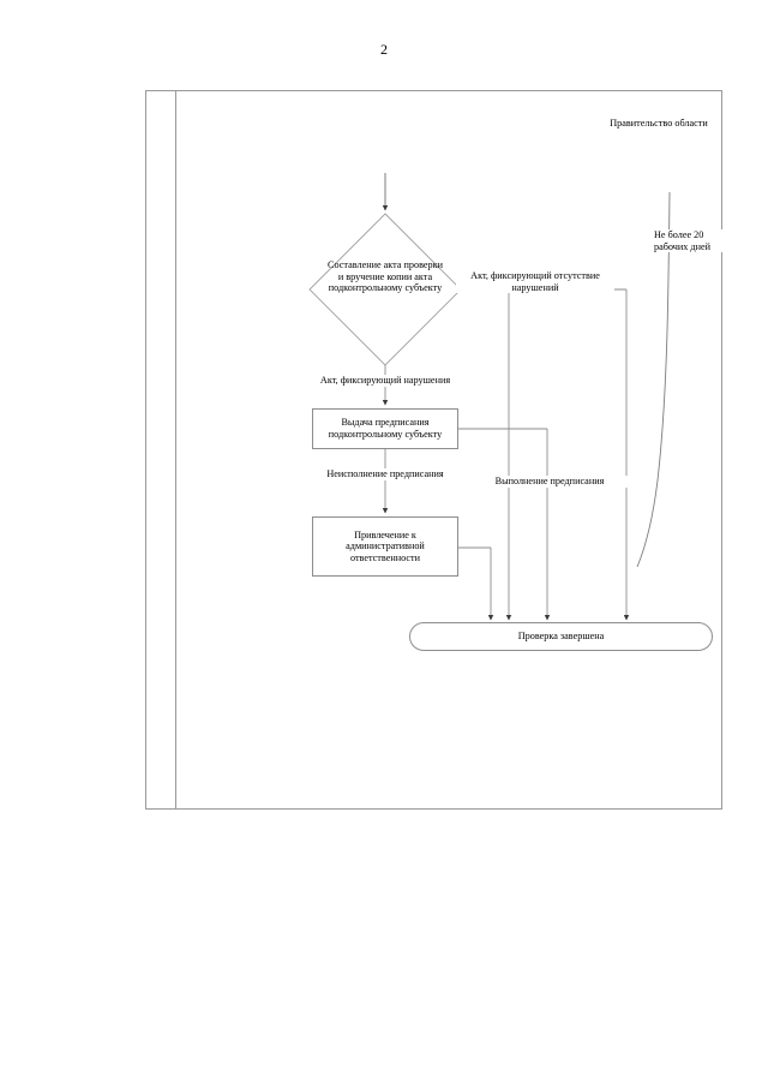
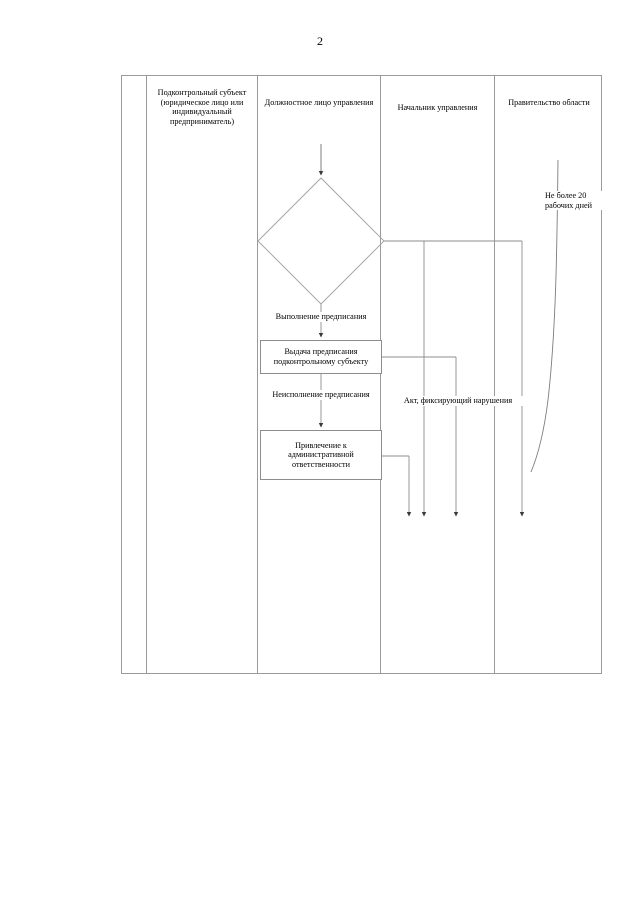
  2
+ Подконтрольный субъект (юридическое лицо или индивидуальный предприниматель)
+ Должностное лицо управления
+ Начальник управления
  Правительство области
- Составление акта проверки и вручение копии акта подконтрольному субъекту
  Выдача предписания подконтрольному субъекту
  Привлечение к административной ответственности
- Проверка завершена
- Акт, фиксирующий отсутствие нарушений
- Акт, фиксирующий нарушения
+ Выполнение предписания
  Неисполнение предписания
- Выполнение предписания
+ Акт, фиксирующий нарушения
  Не более 20 рабочих дней
